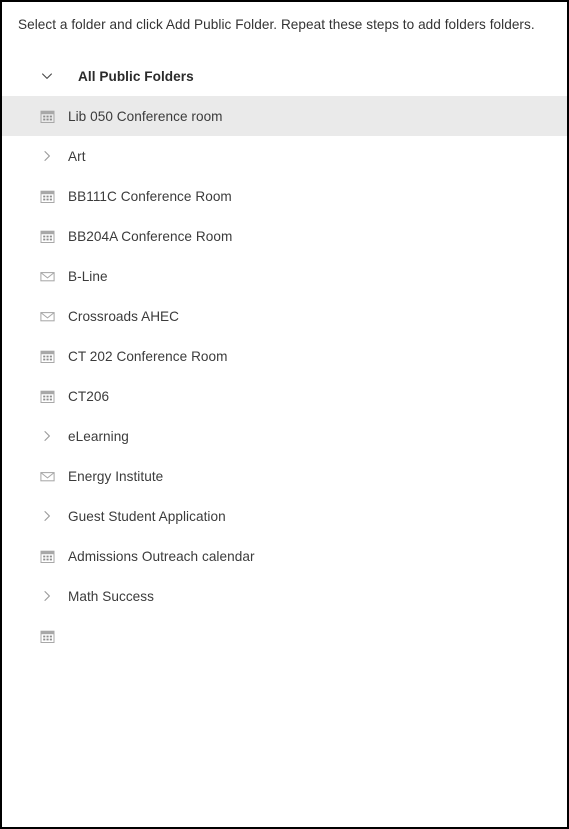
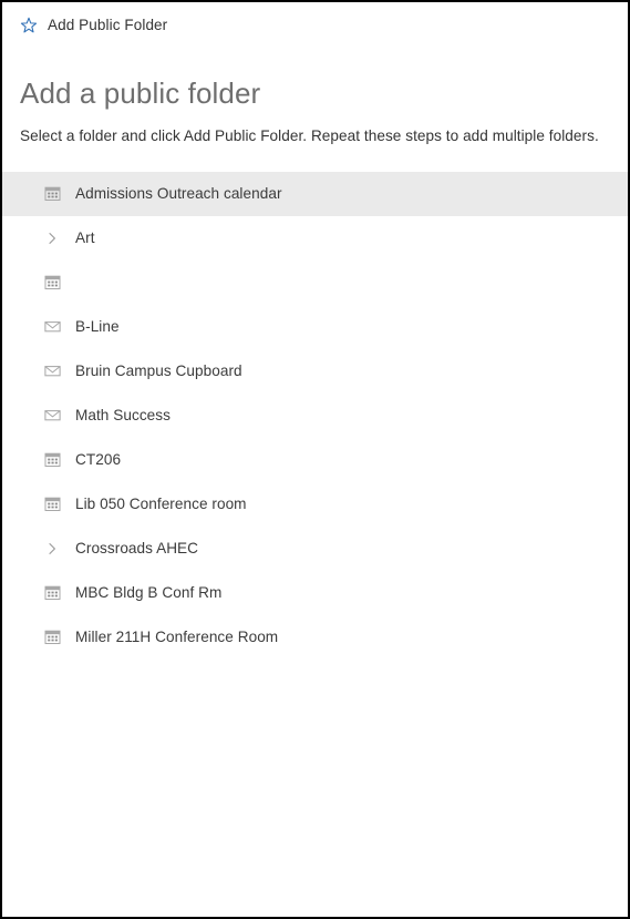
+ Add Public Folder
+ Add a public folder
- Select a folder and click Add Public Folder. Repeat these steps to add folders folders.
+ Select a folder and click Add Public Folder. Repeat these steps to add multiple folders.
- All Public Folders
- Lib 050 Conference room
+ Admissions Outreach calendar
  Art
- BB111C Conference Room
- BB204A Conference Room
  B-Line
+ Bruin Campus Cupboard
- Crossroads AHEC
+ Math Success
- CT 202 Conference Room
  CT206
- eLearning
- Energy Institute
- Guest Student Application
- Admissions Outreach calendar
+ Lib 050 Conference room
- Math Success
+ Crossroads AHEC
+ MBC Bldg B Conf Rm
+ Miller 211H Conference Room
